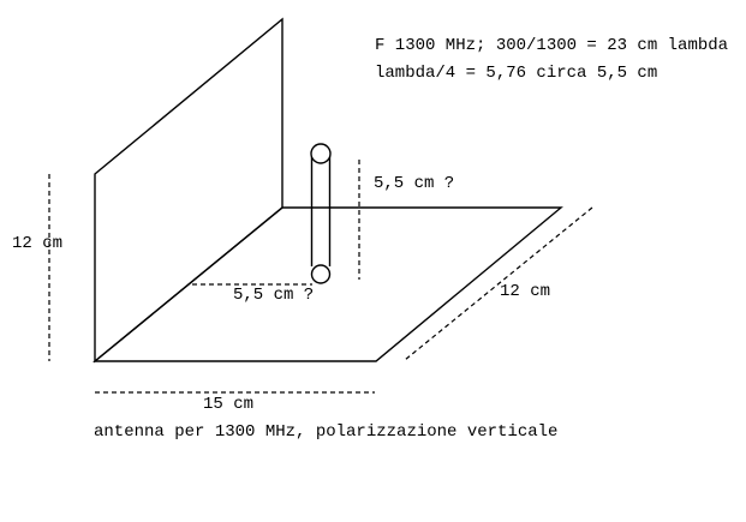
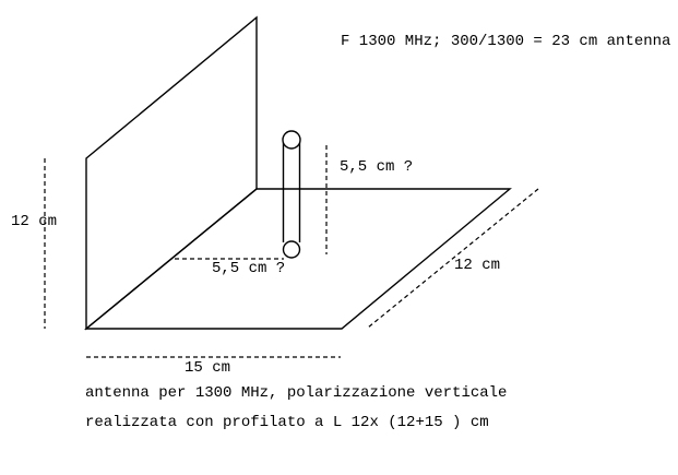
- F 1300 MHz; 300/1300 = 23 cm lambda
+ F 1300 MHz; 300/1300 = 23 cm antenna
- lambda/4 = 5,76 circa 5,5 cm
  12 cm
  5,5 cm ?
  5,5 cm ?
  12 cm
  15 cm
  antenna per 1300 MHz, polarizzazione verticale
+ realizzata con profilato a L 12x (12+15 ) cm
